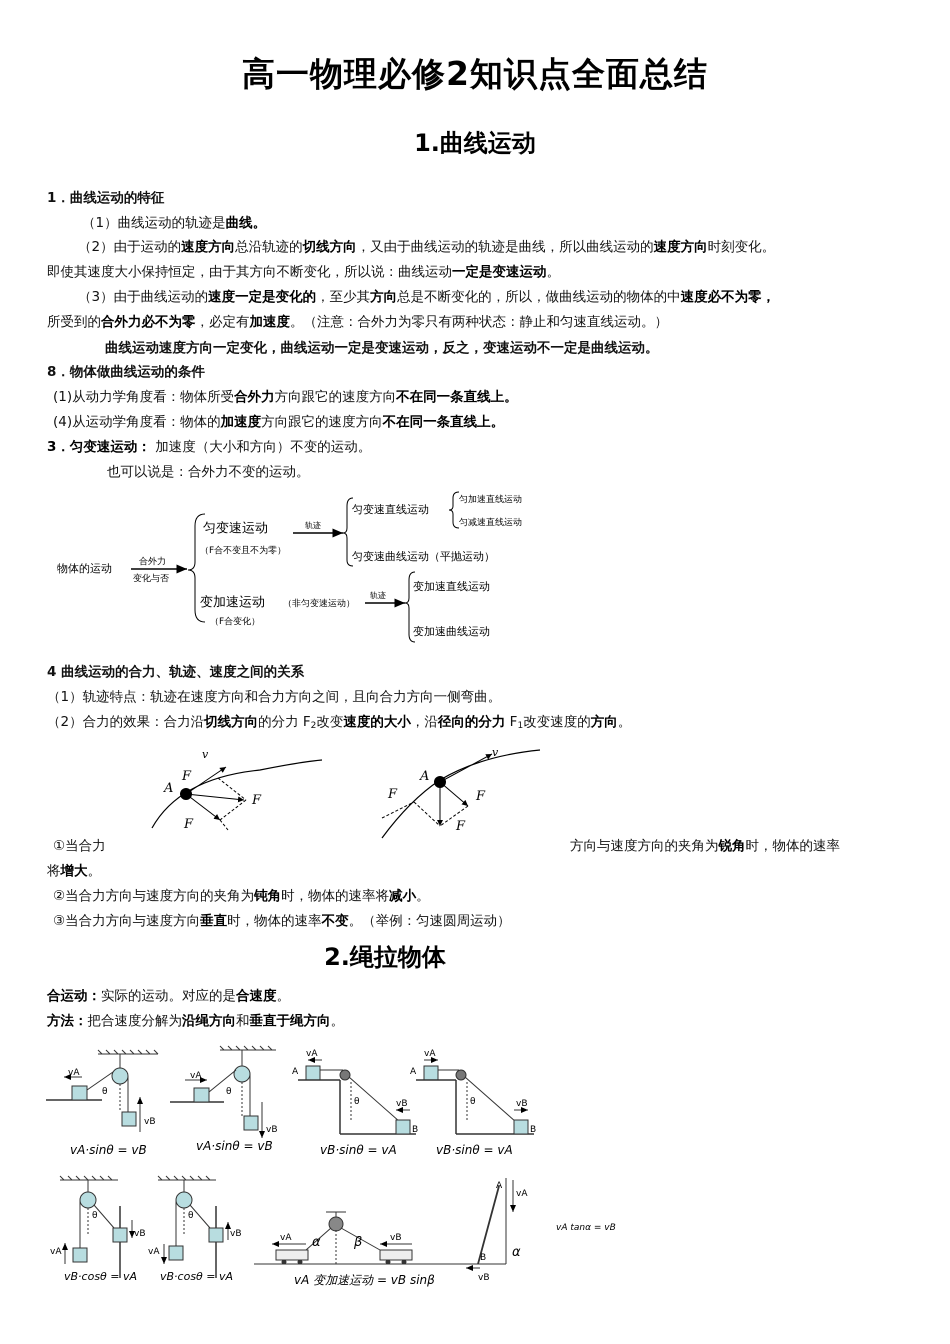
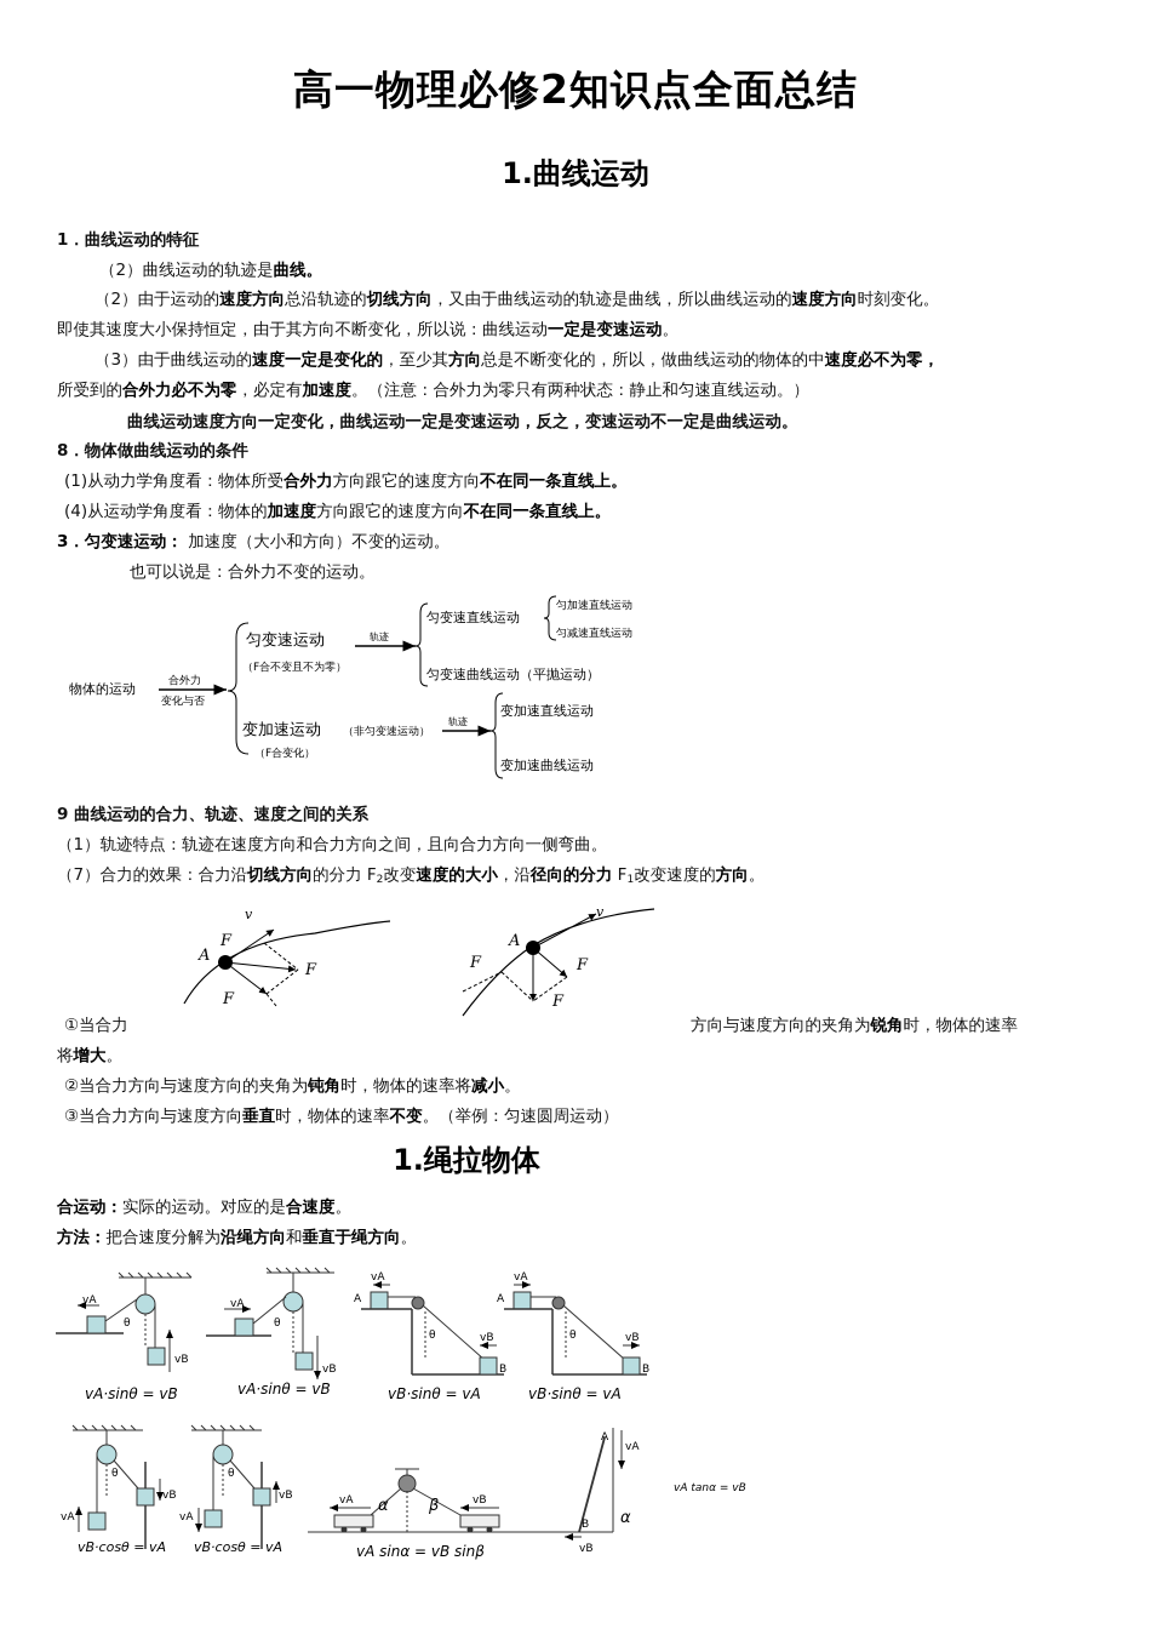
  高一物理必修2知识点全面总结
  1.曲线运动
  1．曲线运动的特征
- （1）曲线运动的轨迹是曲线。
+ （2）曲线运动的轨迹是曲线。
  （2）由于运动的速度方向总沿轨迹的切线方向，又由于曲线运动的轨迹是曲线，所以曲线运动的速度方向时刻变化。
  即使其速度大小保持恒定，由于其方向不断变化，所以说：曲线运动一定是变速运动。
  （3）由于曲线运动的速度一定是变化的，至少其方向总是不断变化的，所以，做曲线运动的物体的中速度必不为零，
  所受到的合外力必不为零，必定有加速度。（注意：合外力为零只有两种状态：静止和匀速直线运动。）
  曲线运动速度方向一定变化，曲线运动一定是变速运动，反之，变速运动不一定是曲线运动。
  8．物体做曲线运动的条件
  (1)从动力学角度看：物体所受合外力方向跟它的速度方向不在同一条直线上。
  (4)从运动学角度看：物体的加速度方向跟它的速度方向不在同一条直线上。
  3．匀变速运动： 加速度（大小和方向）不变的运动。
  也可以说是：合外力不变的运动。
  物体的运动
  合外力
  变化与否
  匀变速运动
  （F合不变且不为零）
  轨迹
  匀变速直线运动
  匀加速直线运动
  匀减速直线运动
  匀变速曲线运动（平抛运动）
  变加速运动
  （非匀变速运动）
  （F合变化）
  轨迹
  变加速直线运动
  变加速曲线运动
- 4 曲线运动的合力、轨迹、速度之间的关系
+ 9 曲线运动的合力、轨迹、速度之间的关系
  （1）轨迹特点：轨迹在速度方向和合力方向之间，且向合力方向一侧弯曲。
- （2）合力的效果：合力沿切线方向的分力 F2改变速度的大小，沿径向的分力 F1改变速度的方向。
+ （7）合力的效果：合力沿切线方向的分力 F2改变速度的大小，沿径向的分力 F1改变速度的方向。
  A
  v
  F
  F
  F
  A
  v
  F
  F
  F
  ①当合力
  方向与速度方向的夹角为锐角时，物体的速率
  将增大。
  ②当合力方向与速度方向的夹角为钝角时，物体的速率将减小。
  ③当合力方向与速度方向垂直时，物体的速率不变。（举例：匀速圆周运动）
- 2.绳拉物体
+ 1.绳拉物体
  合运动：实际的运动。对应的是合速度。
  方法：把合速度分解为沿绳方向和垂直于绳方向。
  vA
  vB
  θ
  vA
  vB
  θ
  vA
  A
  vB
  B
  θ
  vA
  A
  vB
  B
  θ
  vA·sinθ = vB
  vA·sinθ = vB
  vB·sinθ = vA
  vB·sinθ = vA
  vA
  vB
  θ
  vA
  vB
  θ
  vA
  vB
  A
  vA
  B
  vB
  α
  β
  α
  vB·cosθ = vA
  vB·cosθ = vA
- vA 变加速运动 = vB sinβ
+ vA sinα = vB sinβ
  vA tanα = vB
